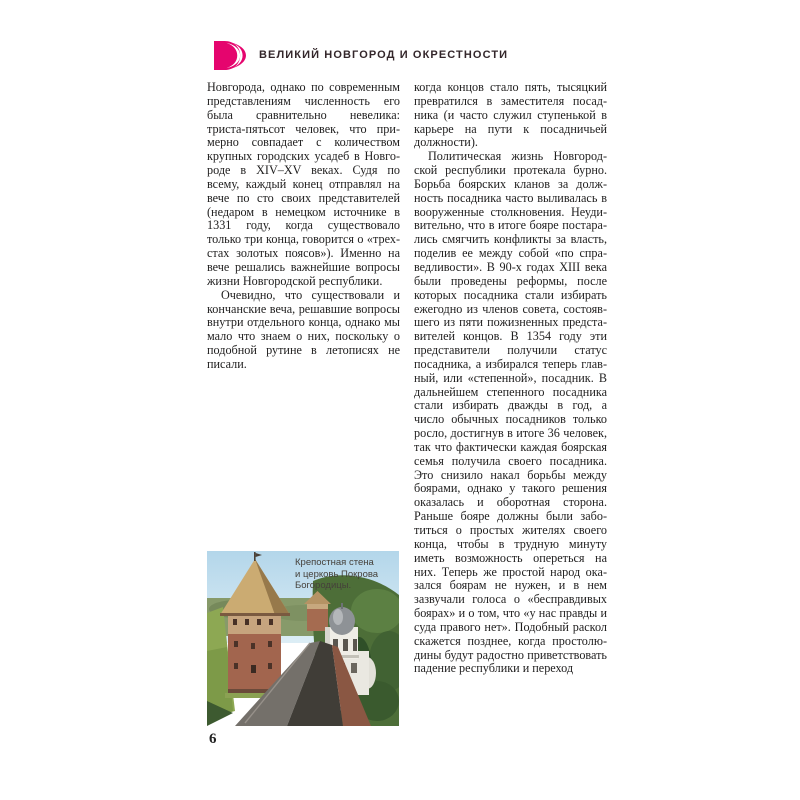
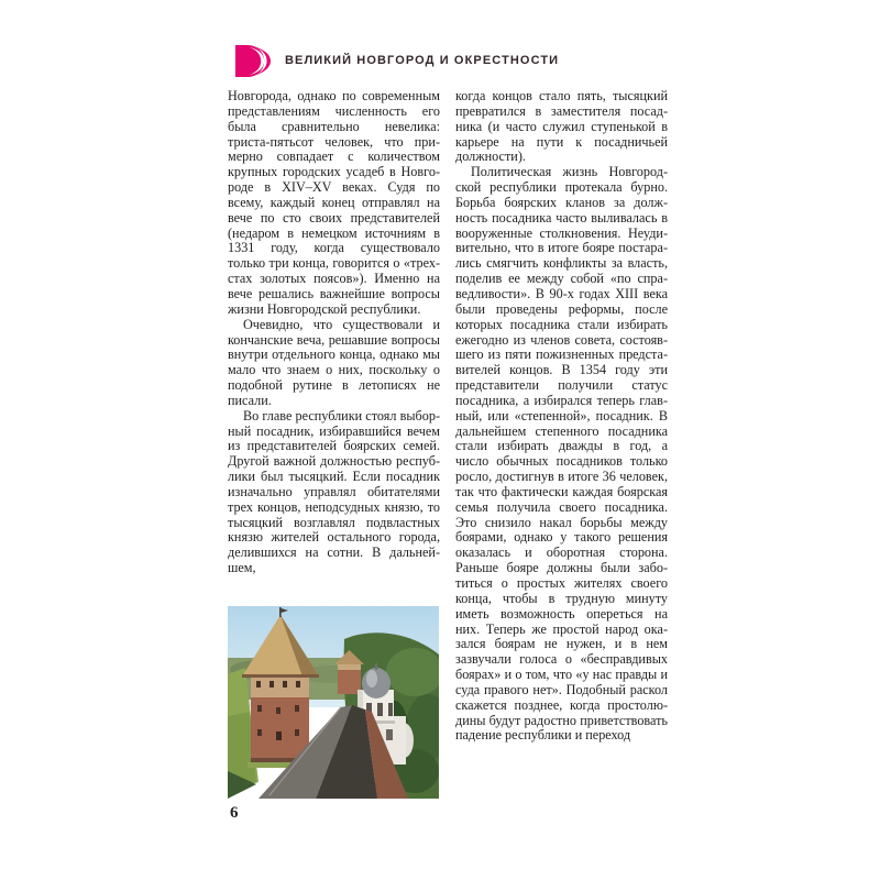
  ВЕЛИКИЙ НОВГОРОД И ОКРЕСТНОСТИ
- Новгорода, однако по современ­ным пред­став­ле­ниям числен­ность его была срав­ни­тельно не­велика: триста-пятьсот человек, что при­мерно сов­па­дает с коли­чеством круп­ных город­ских уса­деб в Нов­го­роде в XIV–XV веках. Судя по всему, каждый конец отправ­лял на вече по сто своих пред­ста­ви­телей (недаром в немец­ком источ­нике в 1331 году, когда суще­ство­вало только три конца, гово­рится о «трех­стах золо­тых поясов»). Именно на вече реша­лись важ­ней­шие вопросы жизни Нов­го­род­ской рес­пуб­лики.
+ Новгорода, однако по современ­ным пред­став­ле­ниям числен­ность его была срав­ни­тельно не­велика: триста-пятьсот человек, что при­мерно сов­па­дает с коли­чеством круп­ных город­ских уса­деб в Нов­го­роде в XIV–XV веках. Судя по всему, каждый конец отправ­лял на вече по сто своих пред­ста­ви­телей (недаром в немец­ком источ­ниям в 1331 году, когда суще­ство­вало только три конца, гово­рится о «трех­стах золо­тых поясов»). Именно на вече реша­лись важ­ней­шие вопросы жизни Нов­го­род­ской рес­пуб­лики.
  Очевидно, что суще­ство­вали и кон­чан­ские веча, решав­шие вопросы внутри отдель­ного кон­ца, однако мы мало что знаем о них, поскольку о подоб­ной ру­тине в лето­писях не писали.
+ Во главе рес­пуб­лики стоял выбор­ный посад­ник, изби­рав­шийся вечем из пред­ста­ви­телей бояр­ских семей. Другой важ­ной долж­ностью рес­пуб­лики был тысяц­кий. Если посад­ник изна­чально управ­лял обита­те­лями трех концов, непод­суд­ных князю, то тысяц­кий возглав­лял под­власт­ных князю жите­лей осталь­ного города, делив­шихся на сотни. В дальней­шем,
  когда концов стало пять, тысяц­кий пре­вра­тился в заме­сти­теля посад­ника (и часто служил сту­пень­кой в карьере на пути к по­сад­ни­чьей долж­ности).
  Поли­ти­че­ская жизнь Новго­род­ской рес­пуб­лики про­те­кала бурно. Борьба бояр­ских кланов за долж­ность посад­ника ча­сто выли­ва­лась в воору­жен­ные столк­но­вения. Неуди­ви­тельно, что в итоге бояре поста­ра­лись смяг­чить кон­флик­ты за власть, поде­лив ее между собой «по спра­вед­ли­вости». В 90-х годах XIII века были прове­дены ре­формы, после кото­рых посад­ника стали изби­рать еже­годно из членов совета, состо­яв­шего из пяти пожиз­нен­ных пред­ста­ви­телей концов. В 1354 году эти пред­ста­ви­тели полу­чили статус посад­ника, а изби­рался теперь глав­ный, или «сте­пен­ной», по­сад­ник. В даль­ней­шем степен­ного посад­ника стали изби­рать дважды в год, а число обыч­ных посад­ников только росло, достиг­нув в итоге 36 человек, так что факти­чески каждая бо­яр­ская семья полу­чила своего посад­ника. Это сни­зило накал борьбы между боярами, одна­ко у такого реше­ния оказа­лась и оборот­ная сторона. Раньше бояре должны были забо­тить­ся о простых жите­лях своего конца, чтобы в труд­ную минуту иметь возмож­ность опе­реться на них. Теперь же простой на­род ока­зался боярам не нужен, и в нем зазву­чали голоса о «бес­прав­ди­вых боярах» и о том, что «у нас правды и суда пра­вого нет». Подоб­ный раскол скажет­ся позд­нее, когда просто­лю­дины будут радостно при­вет­ство­вать паде­ние рес­пуб­лики и переход
- Крепостная стена
- и церковь Покрова
- Богородицы.
  6
